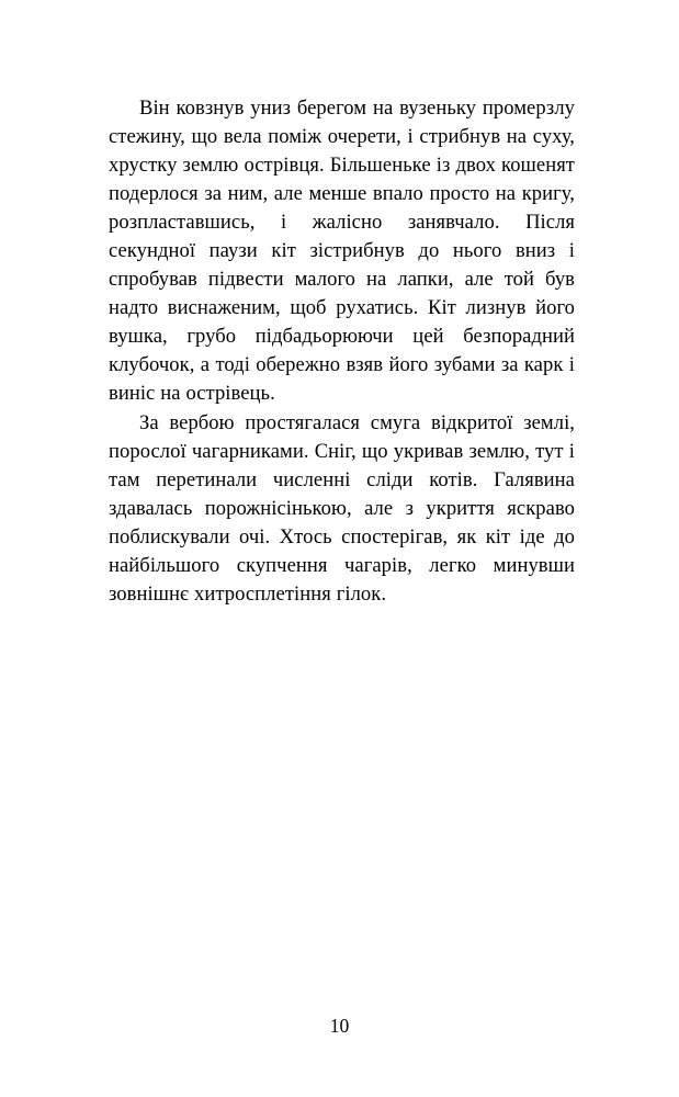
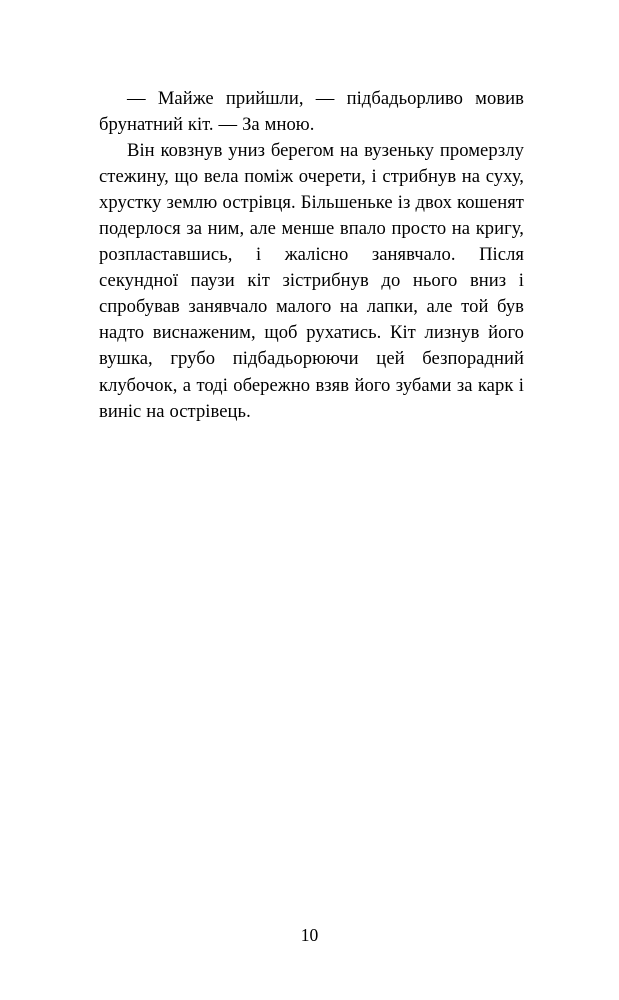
+ — Майже прийшли, — підбадьорливо мовив брунатний кіт. — За мною.
- Він ковзнув униз берегом на вузеньку промерзлу стежину, що вела поміж очерети, і стрибнув на суху, хрустку землю острівця. Більшеньке із двох кошенят подерлося за ним, але менше впало просто на кригу, розпластавшись, і жалісно занявчало. Після секундної паузи кіт зістрибнув до нього вниз і спробував підвести малого на лапки, але той був надто виснаженим, щоб рухатись. Кіт лизнув його вушка, грубо підбадьорюючи цей безпорадний клубочок, а тоді обережно взяв його зубами за карк і виніс на острівець.
+ Він ковзнув униз берегом на вузеньку промерзлу стежину, що вела поміж очерети, і стрибнув на суху, хрустку землю острівця. Більшеньке із двох кошенят подерлося за ним, але менше впало просто на кригу, розпластавшись, і жалісно занявчало. Після секундної паузи кіт зістрибнув до нього вниз і спробував занявчало малого на лапки, але той був надто виснаженим, щоб рухатись. Кіт лизнув його вушка, грубо підбадьорюючи цей безпорадний клубочок, а тоді обережно взяв його зубами за карк і виніс на острівець.
- За вербою простягалася смуга відкритої землі, порослої чагарниками. Сніг, що укривав землю, тут і там перетинали численні сліди котів. Галявина здавалась порожнісінькою, але з укриття яскраво поблискували очі. Хтось спостерігав, як кіт іде до найбільшого скупчення чагарів, легко минувши зовнішнє хитросплетіння гілок.
  10
